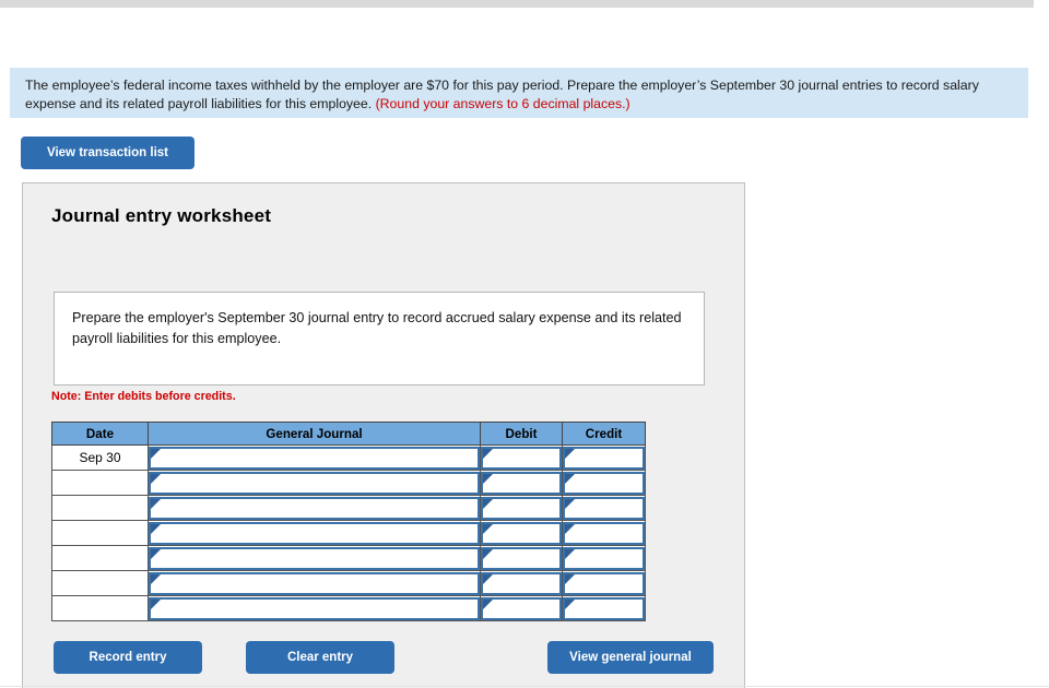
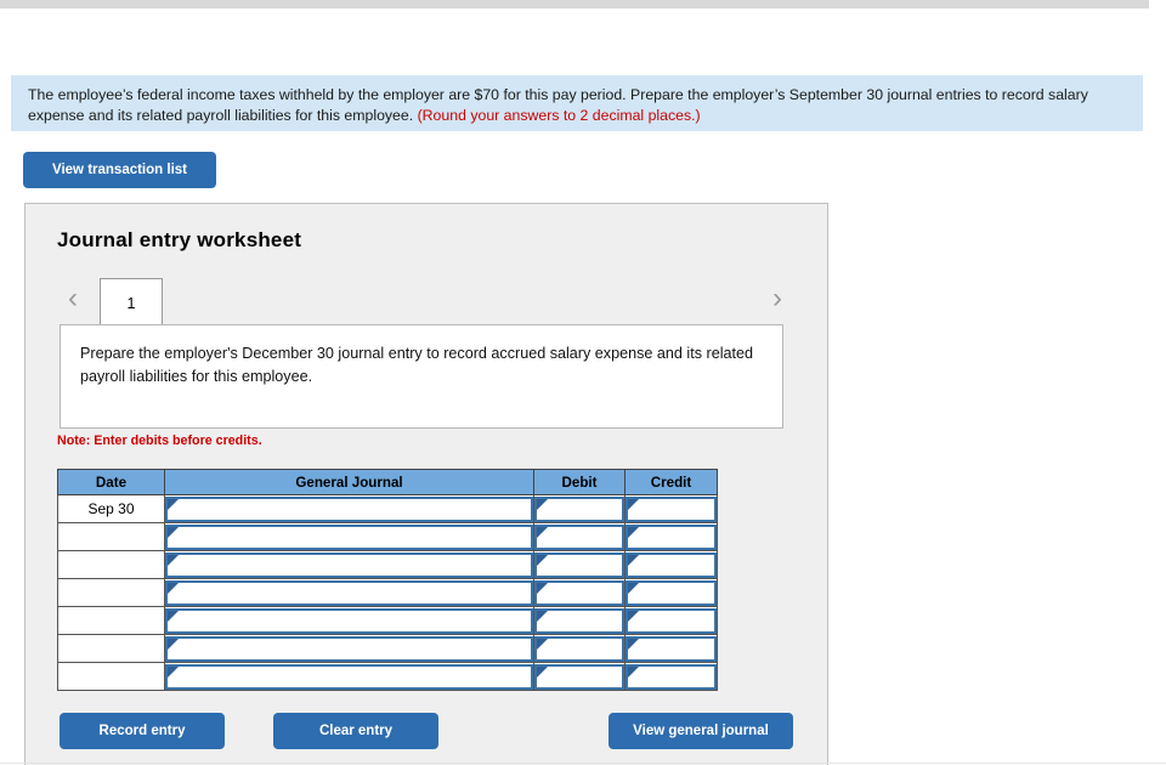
- The employee’s federal income taxes withheld by the employer are $70 for this pay period. Prepare the employer’s September 30 journal entries to record salary expense and its related payroll liabilities for this employee. (Round your answers to 6 decimal places.)
+ The employee’s federal income taxes withheld by the employer are $70 for this pay period. Prepare the employer’s September 30 journal entries to record salary expense and its related payroll liabilities for this employee. (Round your answers to 2 decimal places.)
  View transaction list
  Journal entry worksheet
+ ‹
+ 1
+ ›
- Prepare the employer's September 30 journal entry to record accrued salary expense and its related payroll liabilities for this employee.
+ Prepare the employer's December 30 journal entry to record accrued salary expense and its related payroll liabilities for this employee.
  Note: Enter debits before credits.
  Date	General Journal	Debit	Credit
  Sep 30
  Record entry
  Clear entry
  View general journal
